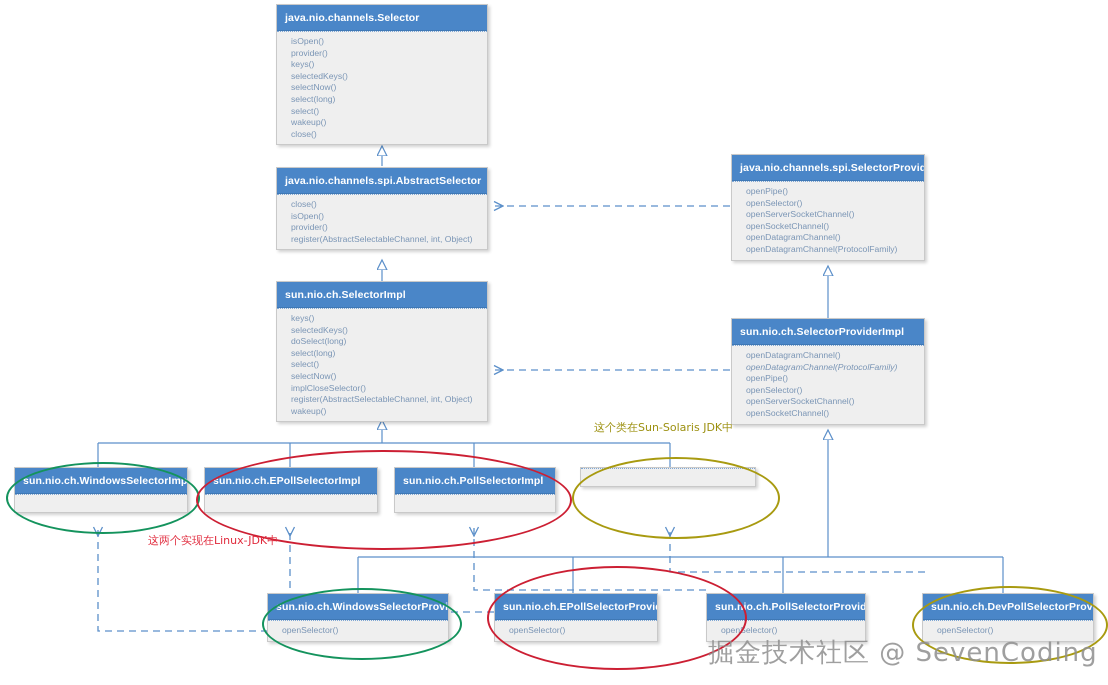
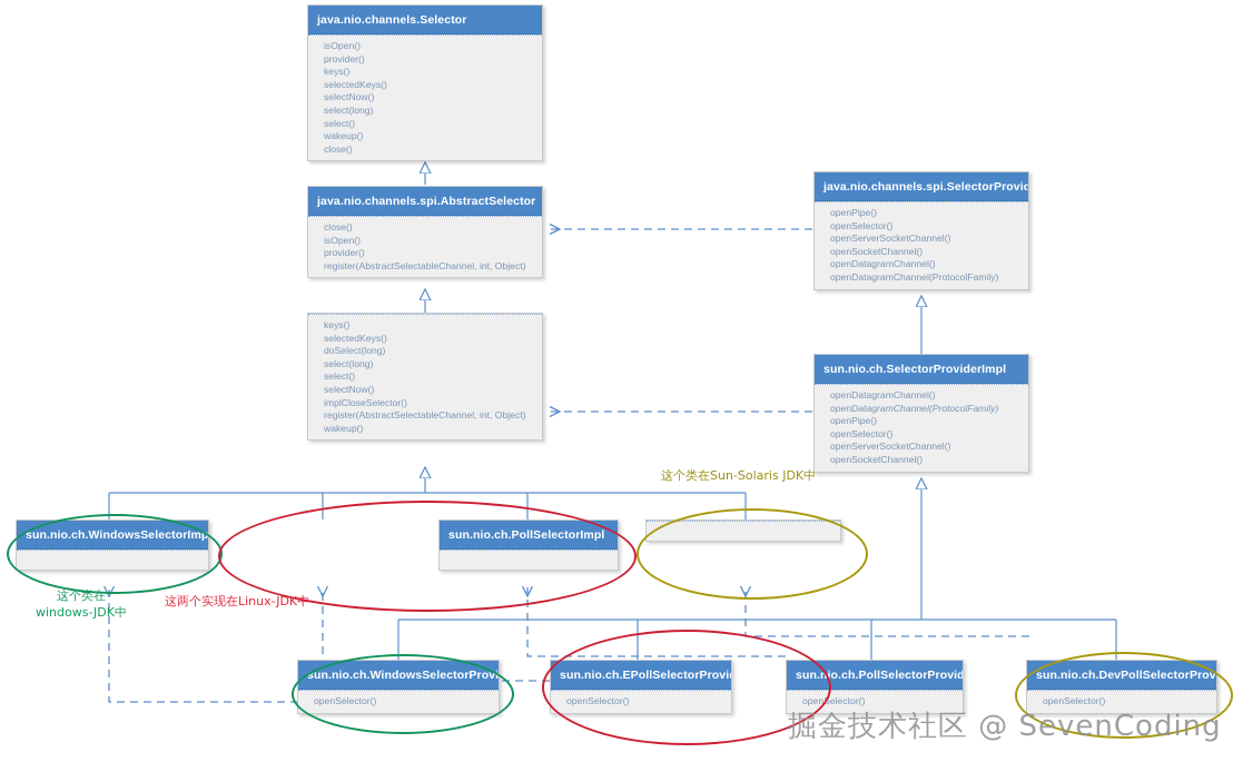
  java.nio.channels.Selector
  isOpen()
  provider()
  keys()
  selectedKeys()
  selectNow()
  select(long)
  select()
  wakeup()
  close()
  java.nio.channels.spi.AbstractSelector
  close()
  isOpen()
  provider()
  register(AbstractSelectableChannel, int, Object)
- sun.nio.ch.SelectorImpl
  keys()
  selectedKeys()
  doSelect(long)
  select(long)
  select()
  selectNow()
  implCloseSelector()
  register(AbstractSelectableChannel, int, Object)
  wakeup()
  java.nio.channels.spi.SelectorProvid
  openPipe()
  openSelector()
  openServerSocketChannel()
  openSocketChannel()
  openDatagramChannel()
  openDatagramChannel(ProtocolFamily)
  sun.nio.ch.SelectorProviderImpl
  openDatagramChannel()
  openDatagramChannel(ProtocolFamily)
  openPipe()
  openSelector()
  openServerSocketChannel()
  openSocketChannel()
  sun.nio.ch.WindowsSelectorImp
- sun.nio.ch.EPollSelectorImpl
  sun.nio.ch.PollSelectorImpl
  sun.nio.ch.WindowsSelectorProvi
  openSelector()
  sun.nio.ch.EPollSelectorProvi
  openSelector()
  sun.nio.ch.PollSelectorProvid
  openSelector()
  sun.nio.ch.DevPollSelectorProv
  openSelector()
+ 这个类在
+ windows-JDK中
  这两个实现在Linux-JDK中
  这个类在Sun-Solaris JDK中
  掘金技术社区 @ SevenCoding
